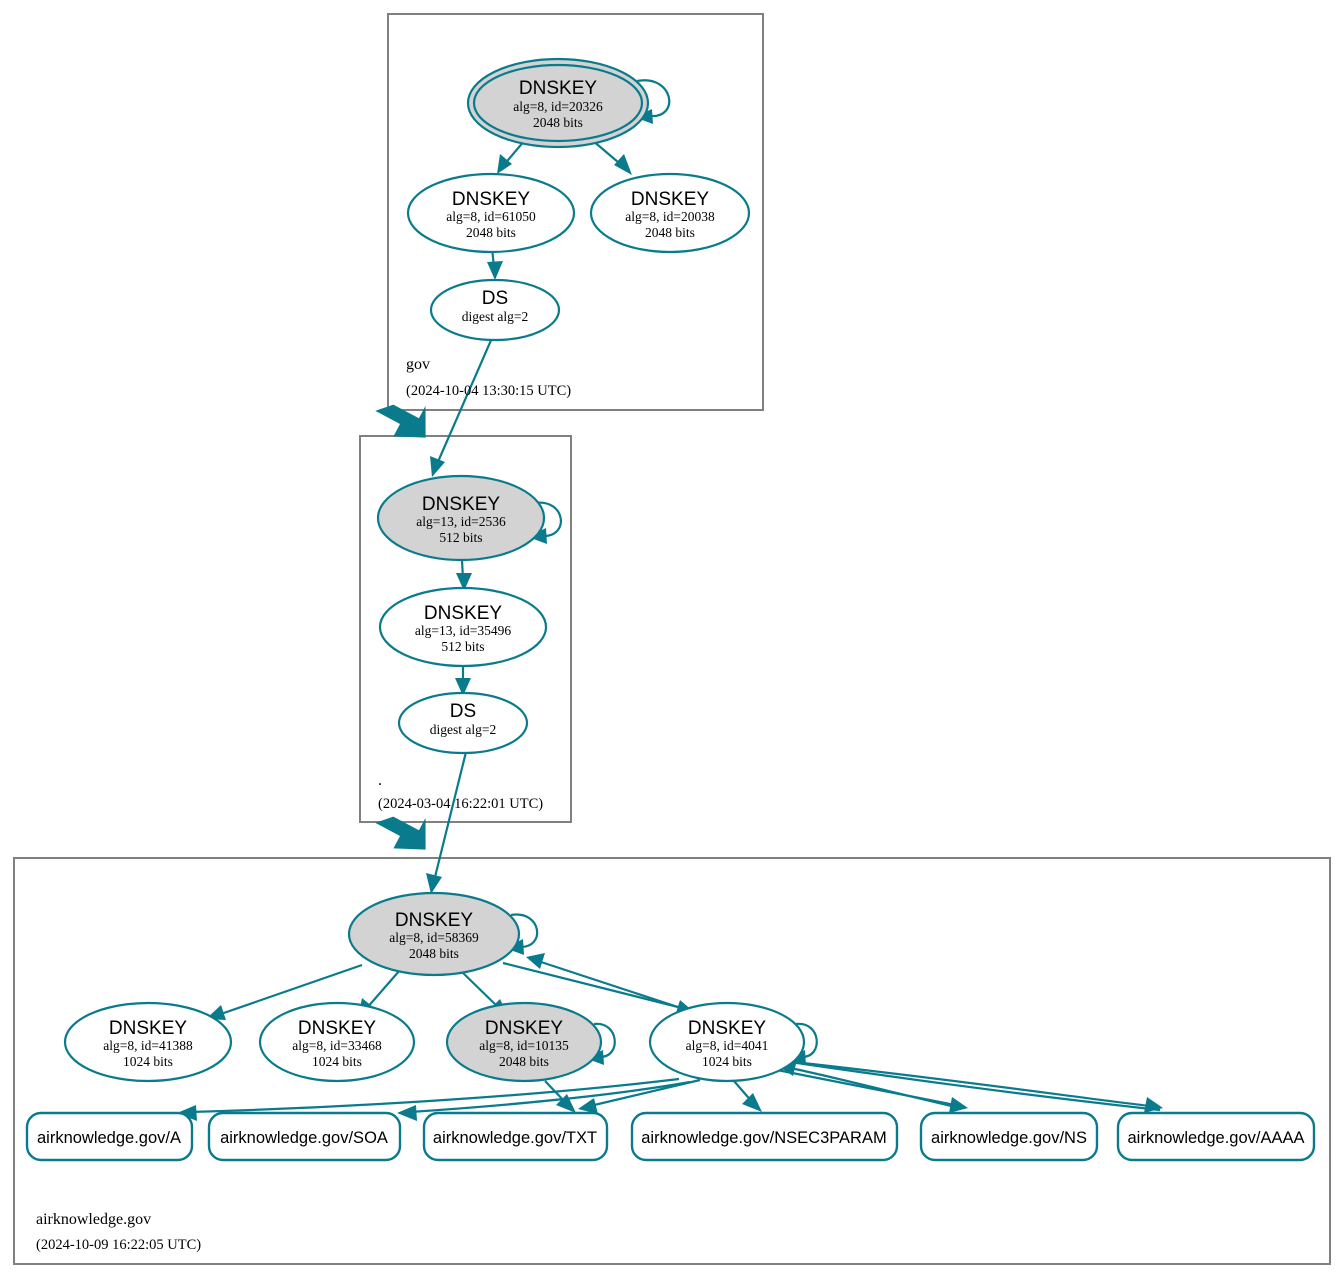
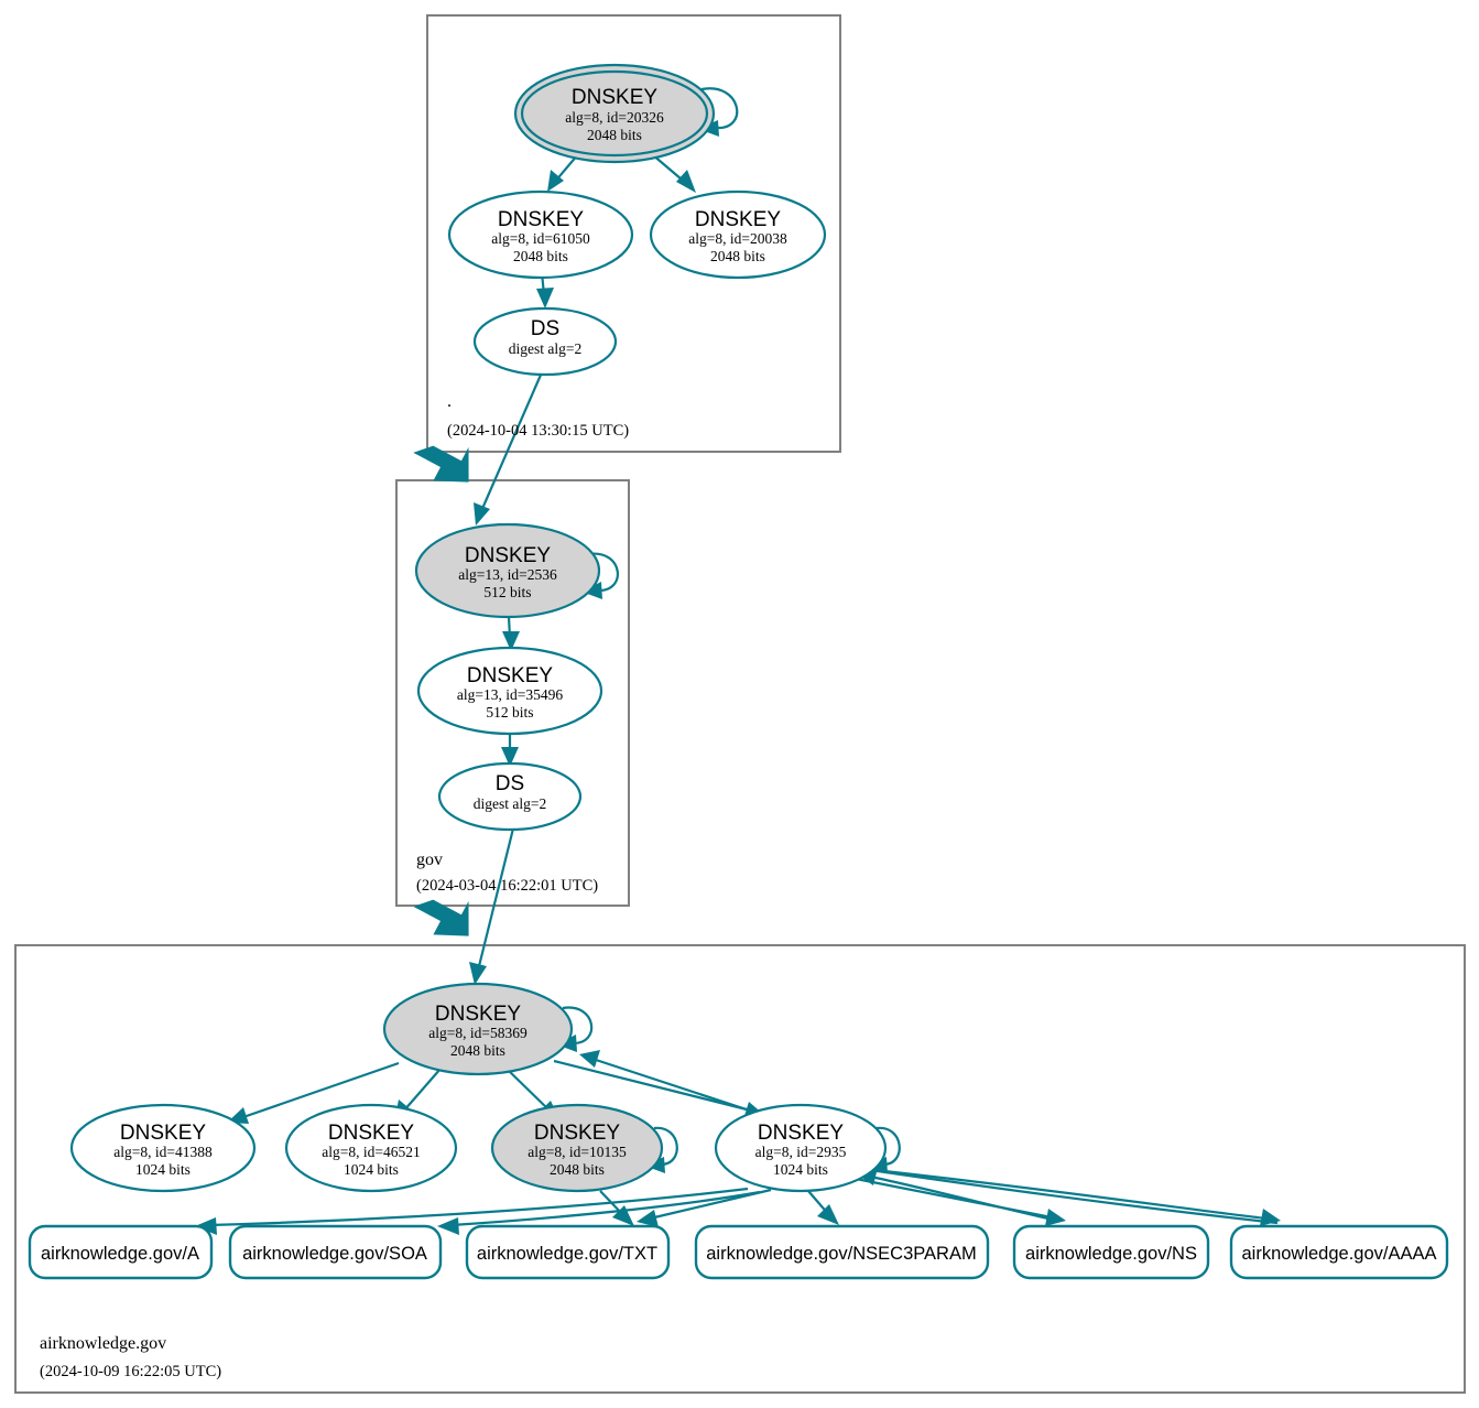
  DNSKEY
  alg=8, id=20326
  2048 bits
  DNSKEY
  alg=8, id=61050
  2048 bits
  DNSKEY
  alg=8, id=20038
  2048 bits
  DS
  digest alg=2
- gov
+ .
  (2024-10-04 13:30:15 UTC)
  DNSKEY
  alg=13, id=2536
  512 bits
  DNSKEY
  alg=13, id=35496
  512 bits
  DS
  digest alg=2
- .
+ gov
  (2024-03-04 16:22:01 UTC)
  DNSKEY
  alg=8, id=58369
  2048 bits
  DNSKEY
  alg=8, id=41388
  1024 bits
  DNSKEY
- alg=8, id=33468
+ alg=8, id=46521
  1024 bits
  DNSKEY
  alg=8, id=10135
  2048 bits
  DNSKEY
- alg=8, id=4041
+ alg=8, id=2935
  1024 bits
  airknowledge.gov/A
  airknowledge.gov/SOA
  airknowledge.gov/TXT
  airknowledge.gov/NSEC3PARAM
  airknowledge.gov/NS
  airknowledge.gov/AAAA
  airknowledge.gov
  (2024-10-09 16:22:05 UTC)
